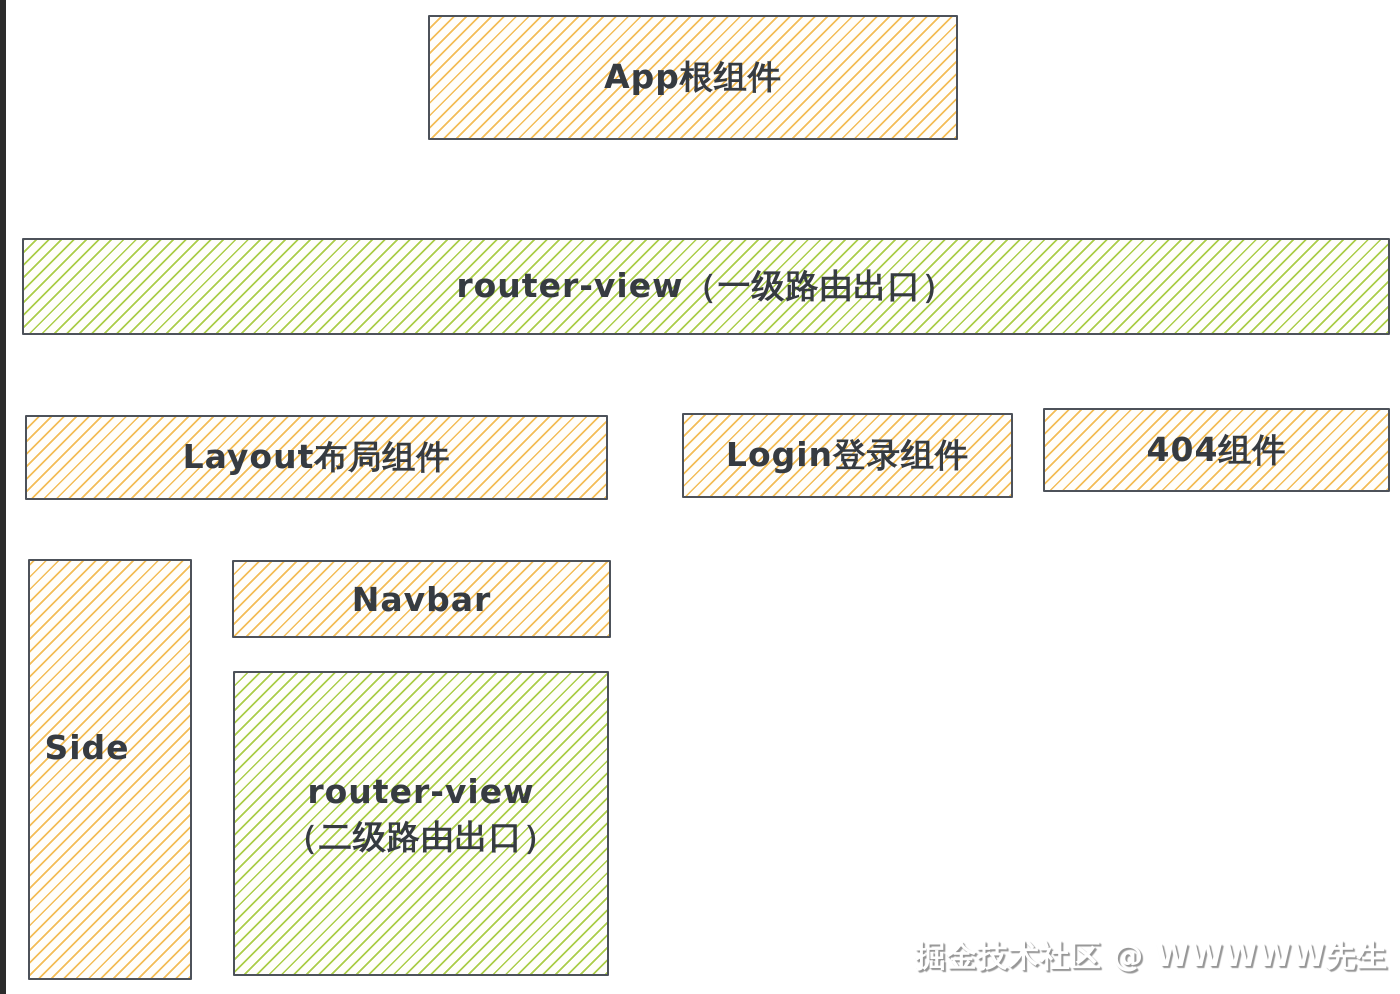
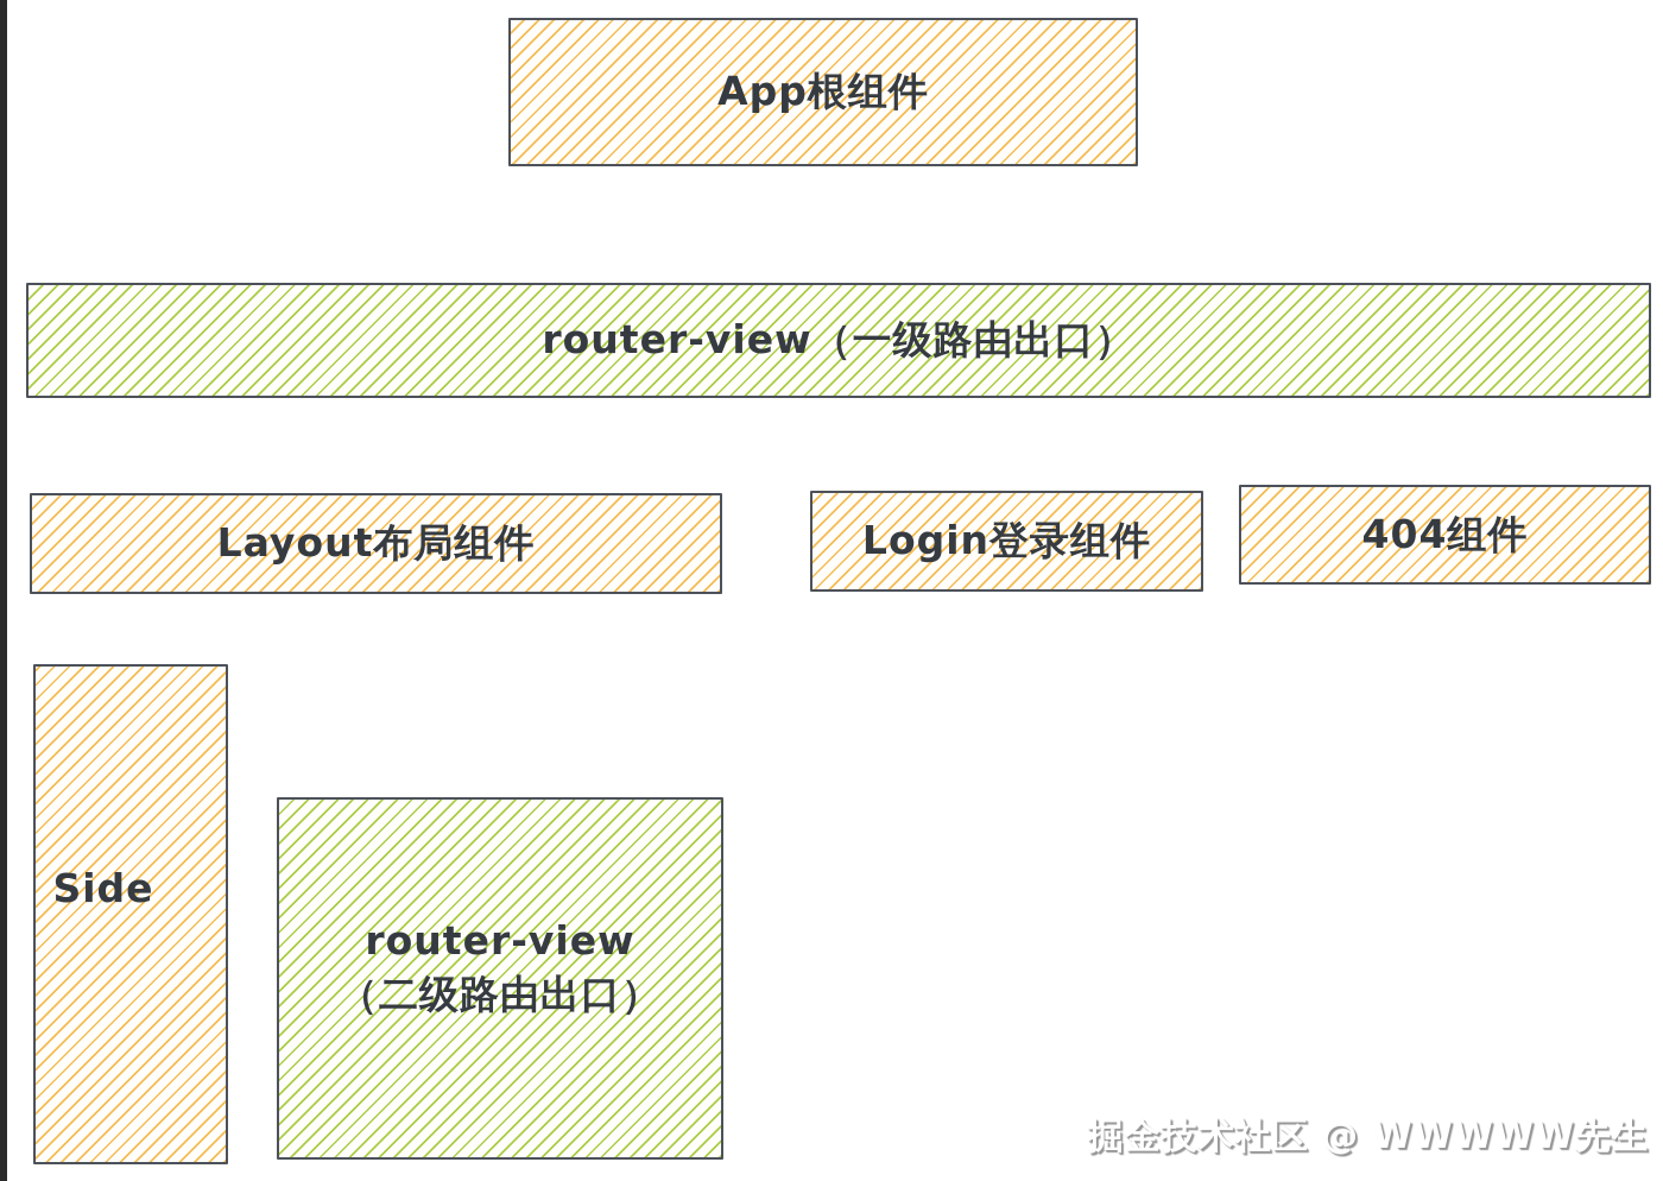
  App根组件
  router-view（一级路由出口）
  Layout布局组件
  Login登录组件
  404组件
  Side
- Navbar
  router-view
  （二级路由出口）
  掘金技术社区 @ WWWWW先生
